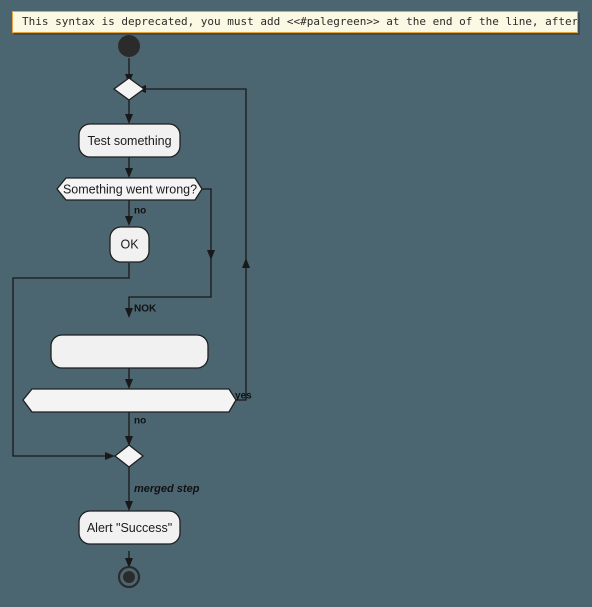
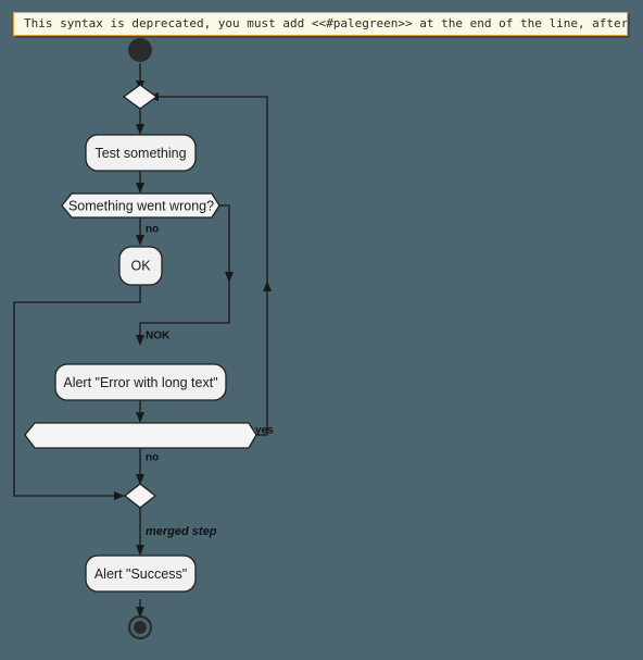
  This syntax is deprecated, you must add <<#palegreen>> at the end of the line, after
  Test something
  Something went wrong?
  OK
+ Alert "Error with long text"
  Alert "Success"
  no
  NOK
  yes
  no
  merged step
